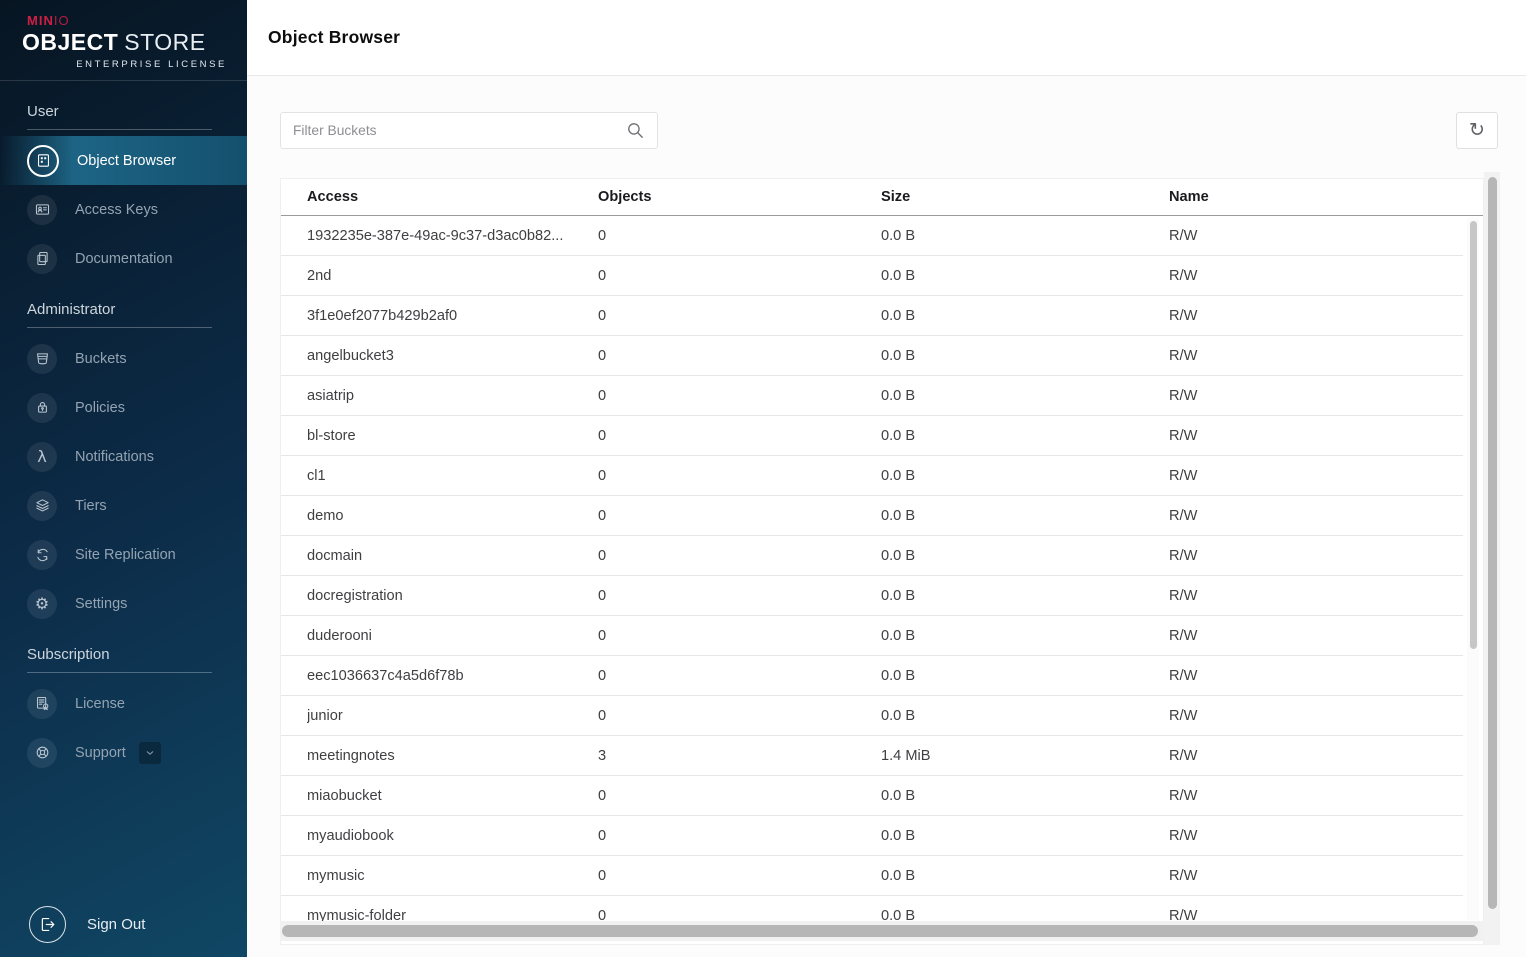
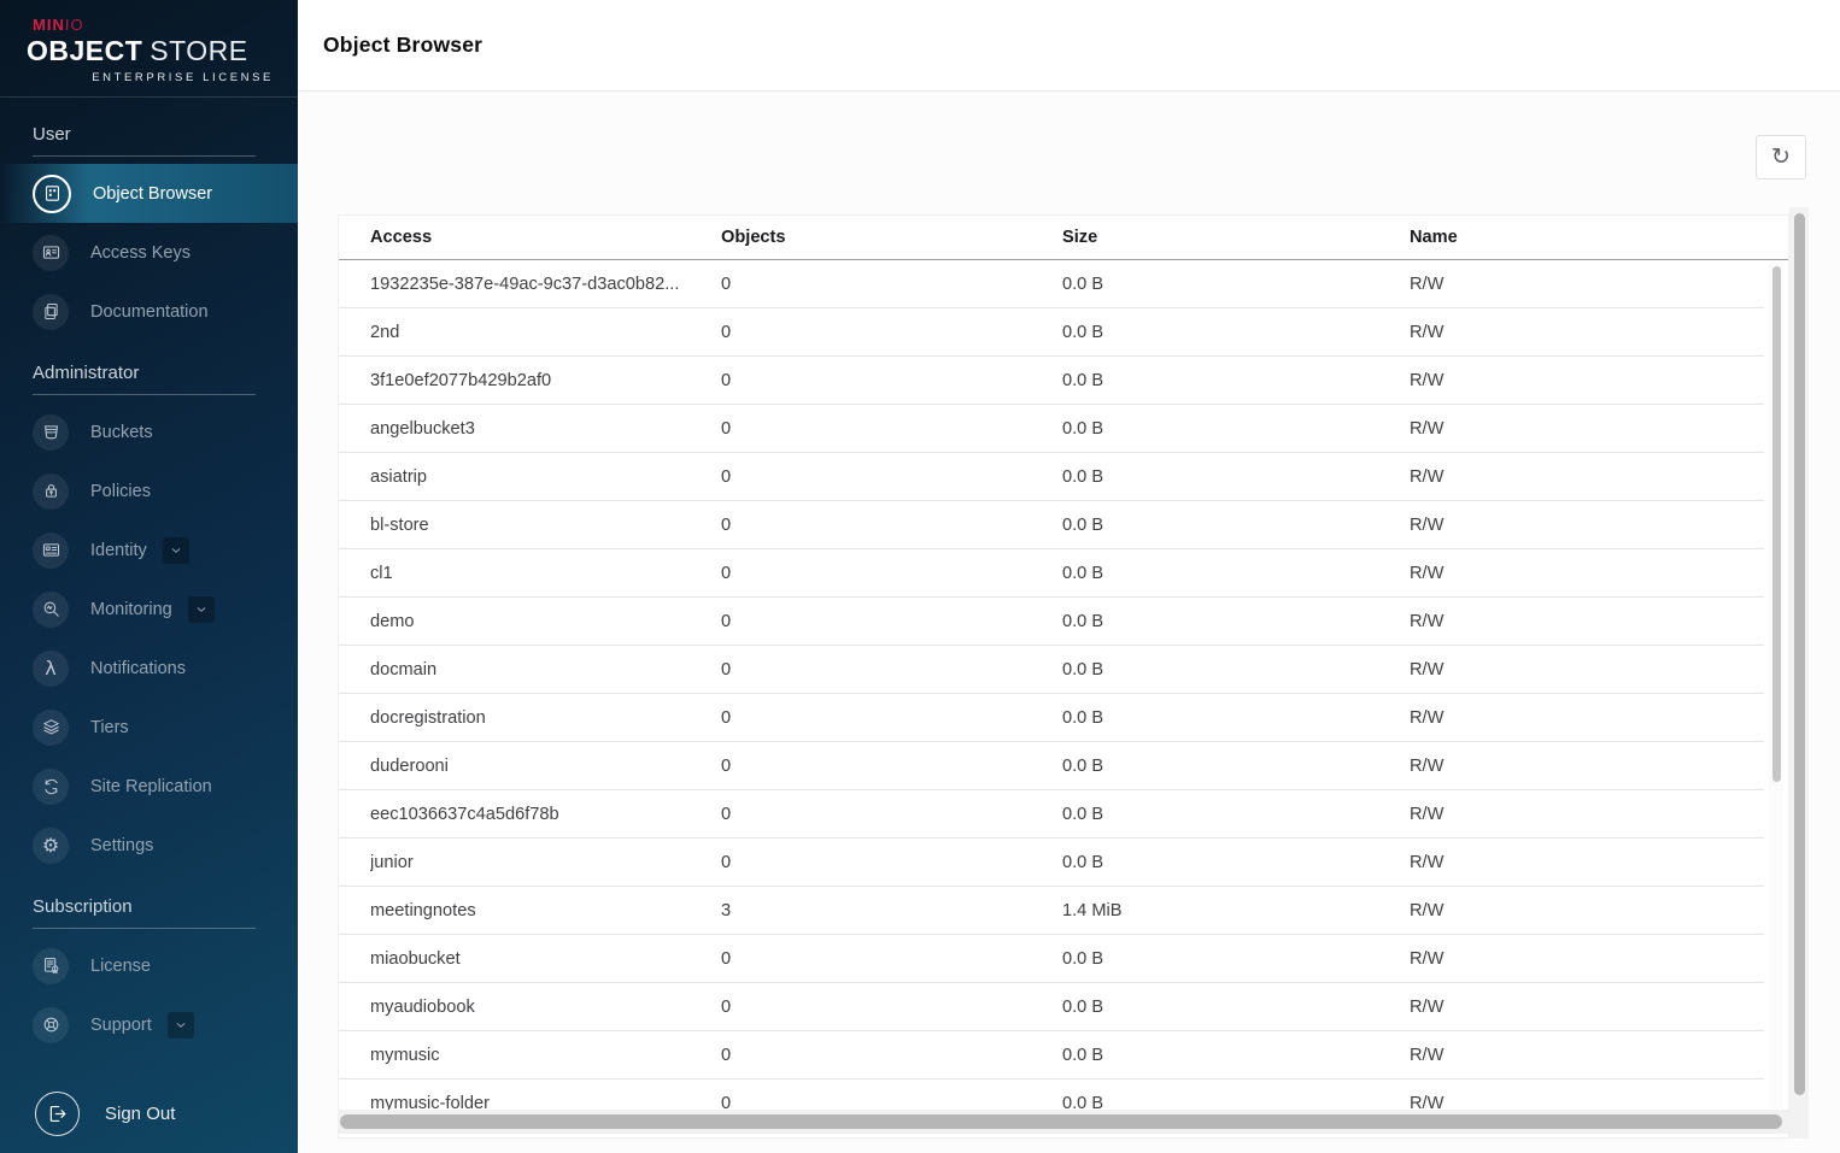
  MINIO
  OBJECT STORE
  ENTERPRISE LICENSE
  User
  Object Browser
  Access Keys
  Documentation
  Administrator
  Buckets
  Policies
+ Identity
+ Monitoring
  λ
  Notifications
  Tiers
  Site Replication
  ⚙
  Settings
  Subscription
  License
  Support
  Sign Out
  Object Browser
- Filter Buckets
  ↻
  Access
  Objects
  Size
  Name
  1932235e-387e-49ac-9c37-d3ac0b82...
  0
  0.0 B
  R/W
  2nd
  0
  0.0 B
  R/W
  3f1e0ef2077b429b2af0
  0
  0.0 B
  R/W
  angelbucket3
  0
  0.0 B
  R/W
  asiatrip
  0
  0.0 B
  R/W
  bl-store
  0
  0.0 B
  R/W
  cl1
  0
  0.0 B
  R/W
  demo
  0
  0.0 B
  R/W
  docmain
  0
  0.0 B
  R/W
  docregistration
  0
  0.0 B
  R/W
  duderooni
  0
  0.0 B
  R/W
  eec1036637c4a5d6f78b
  0
  0.0 B
  R/W
  junior
  0
  0.0 B
  R/W
  meetingnotes
  3
  1.4 MiB
  R/W
  miaobucket
  0
  0.0 B
  R/W
  myaudiobook
  0
  0.0 B
  R/W
  mymusic
  0
  0.0 B
  R/W
  mymusic-folder
  0
  0.0 B
  R/W
